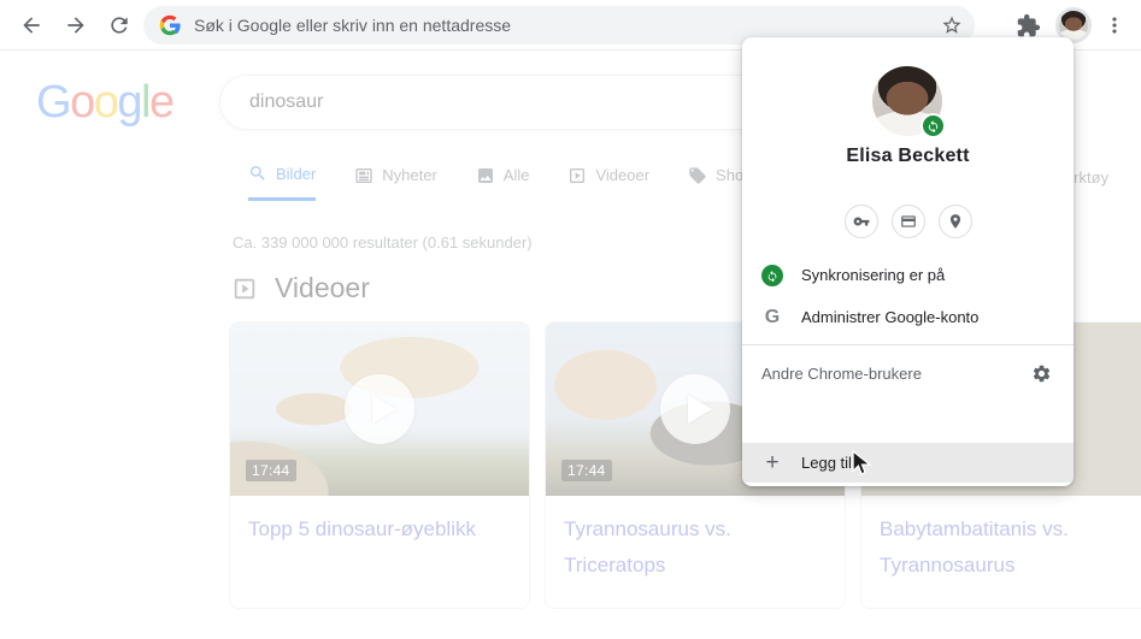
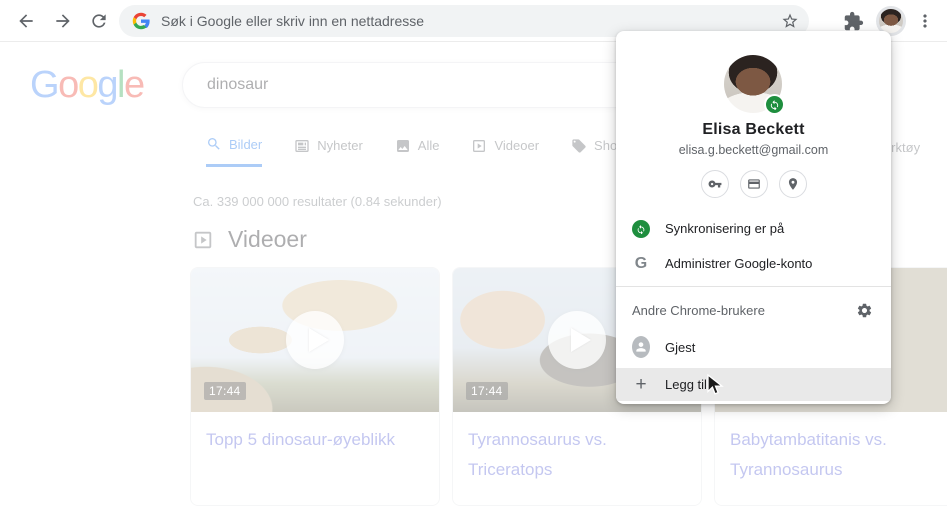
  Søk i Google eller skriv inn en nettadresse
  Google
  dinosaur
  Bilder
  Nyheter
  Alle
  Videoer
  rktøy
- Ca. 339 000 000 resultater (0.61 sekunder)
+ Ca. 339 000 000 resultater (0.84 sekunder)
  Videoer
  17:44
  Topp 5 dinosaur-øyeblikk
  17:44
  Tyrannosaurus vs. Triceratops
  Babytambatitanis vs. Tyrannosaurus
  Elisa Beckett
+ elisa.g.beckett@gmail.com
  Synkronisering er på
  G
  Administrer Google-konto
  Andre Chrome-brukere
+ Gjest
  +
  Legg til
